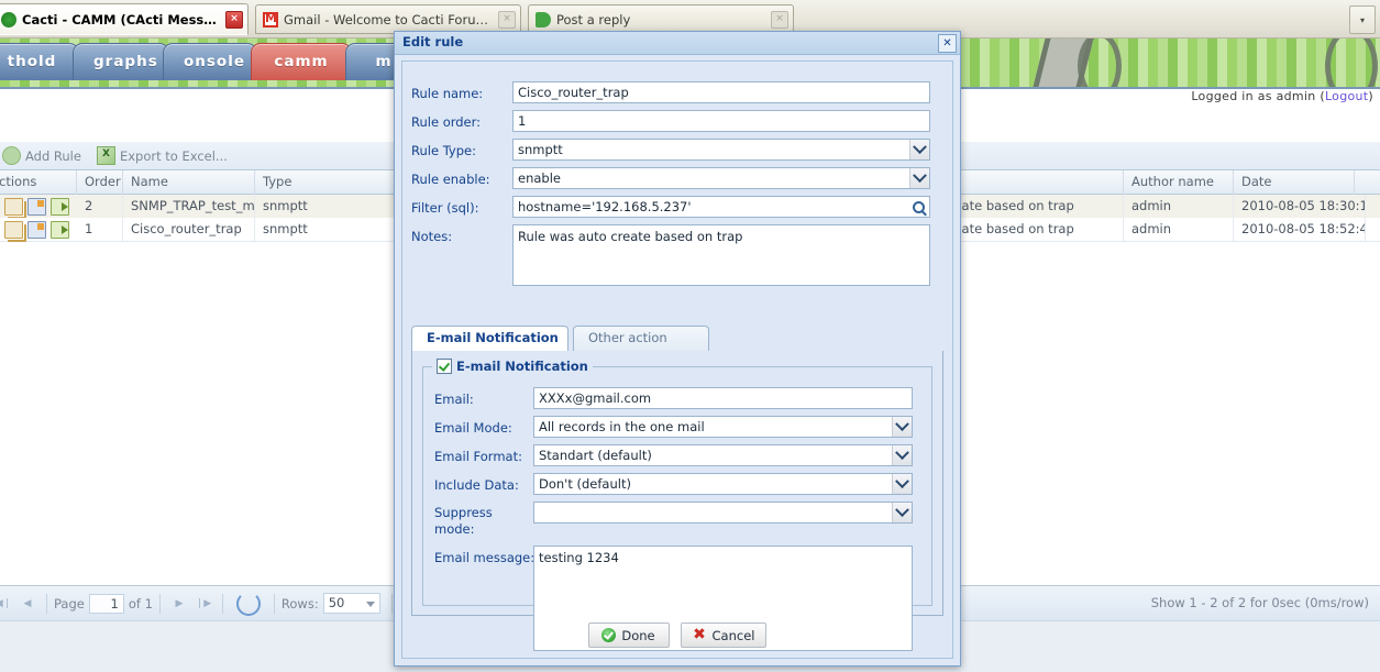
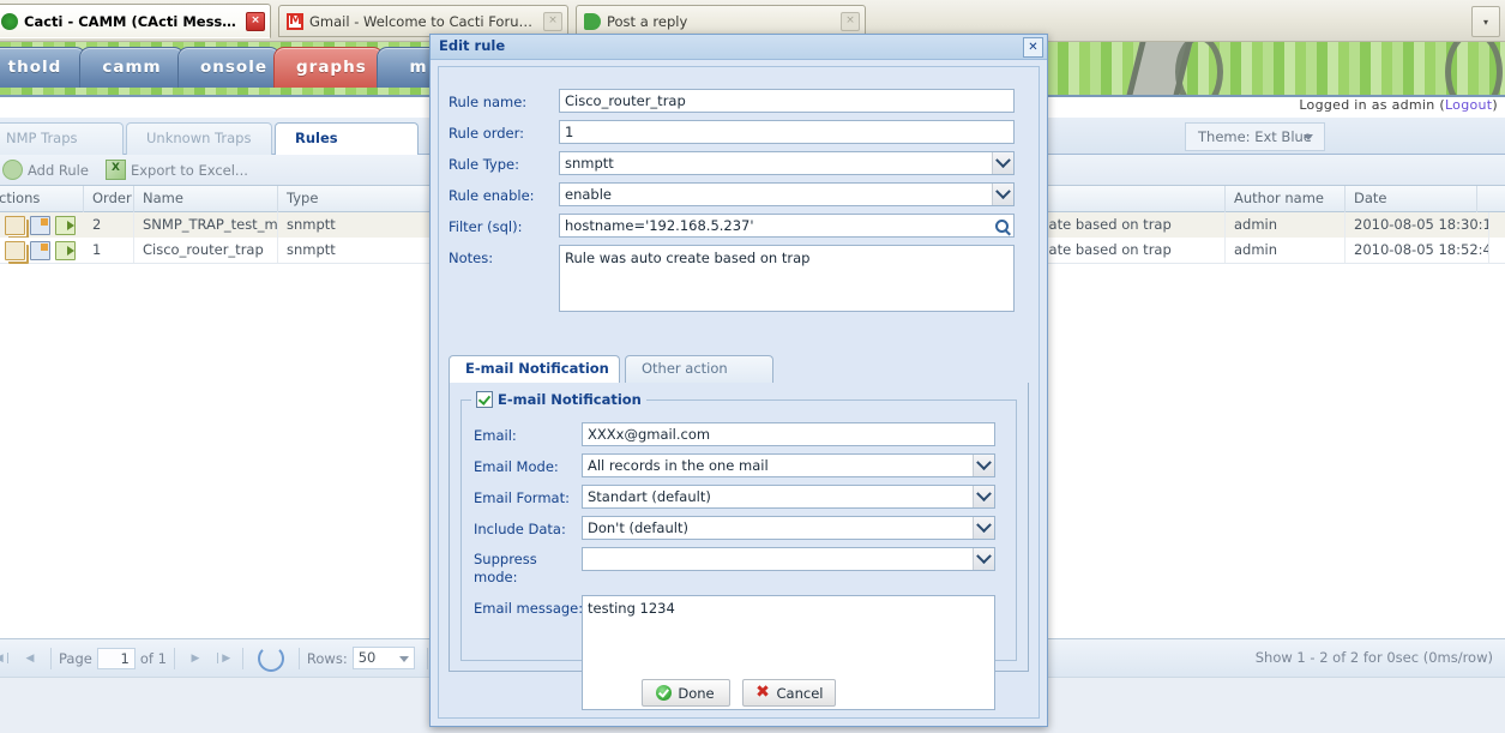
  Cacti - CAMM (CActi Messag
  ×
  Gmail - Welcome to Cacti Forums
  ×
  Post a reply
  ×
  ▾
  thold
- graphs
+ camm
  onsole
- camm
+ graphs
  m
  Logged in as admin (Logout)
+ NMP Traps
+ Unknown Traps
+ Rules
+ Theme: Ext Blue
  Add Rule
  Export to Excel...
  ctions
  Order
  Name
  Type
  Author name
  Date
  2
  SNMP_TRAP_test_m
  snmptt
  ate based on trap
  admin
  2010-08-05 18:30:1
  1
  Cisco_router_trap
  snmptt
  ate based on trap
  admin
  2010-08-05 18:52:4
  ◀
  Page
  1
  of 1
  ▶
  ❘▶
  Rows:
  50
  Show 1 - 2 of 2 for 0sec (0ms/row)
  Edit rule
  ✕
  Rule name:
  Cisco_router_trap
  Rule order:
  1
  Rule Type:
  snmptt
  Rule enable:
  enable
  Filter (sql):
  hostname='192.168.5.237'
  Notes:
  Rule was auto create based on trap
  E-mail Notification
  Other action
  E-mail Notification
  Email:
  XXXx@gmail.com
  Email Mode:
  All records in the one mail
  Email Format:
  Standart (default)
  Include Data:
  Don't (default)
  Suppress mode:
  Email message
  testing 1234
  Done
  ✖
  Cancel
